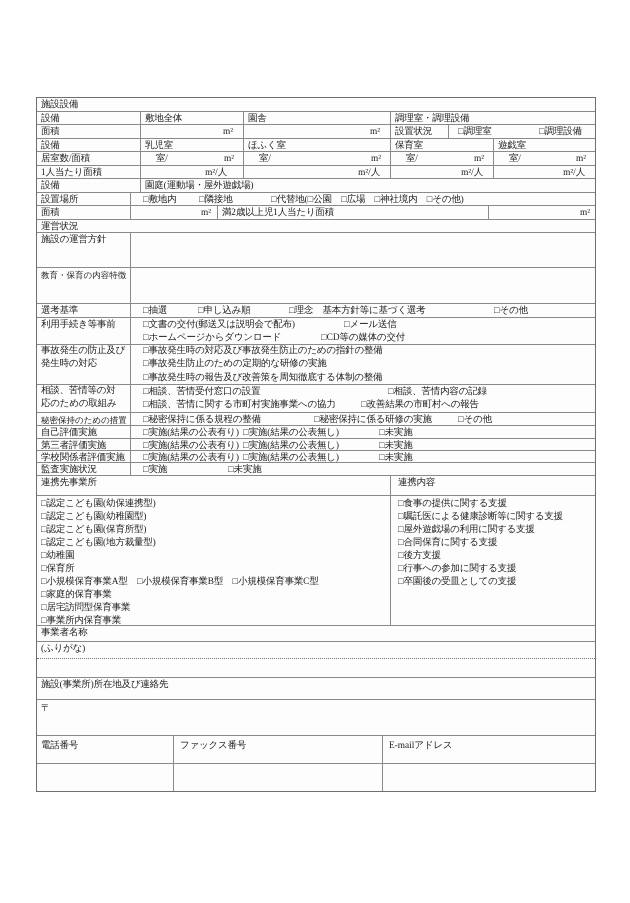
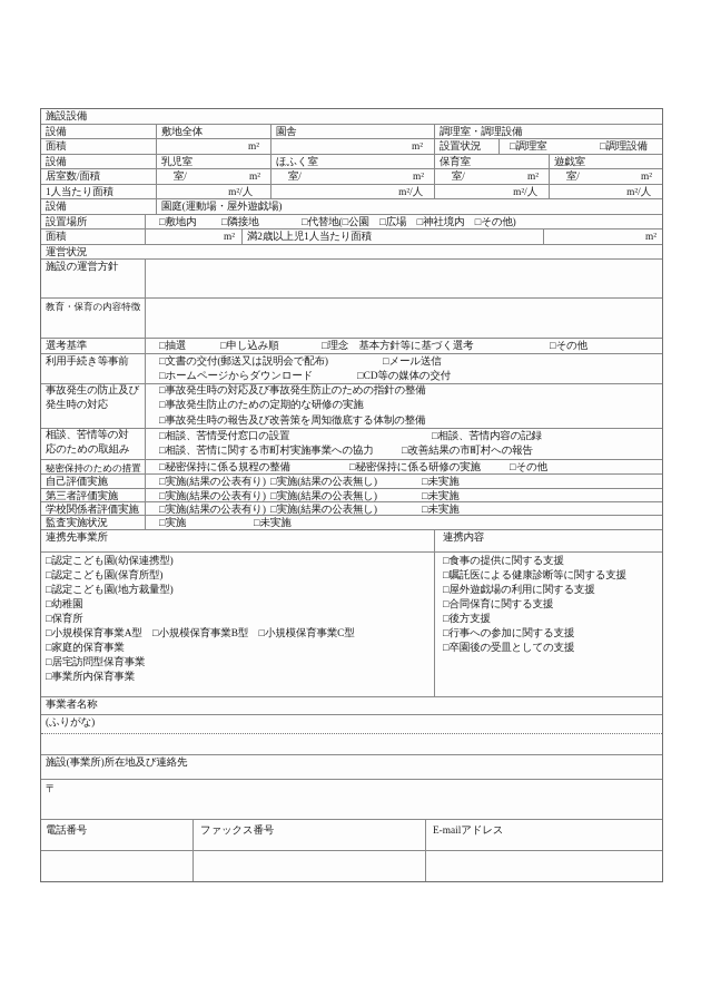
  施設設備
  設備
  敷地全体
  園舎
  調理室・調理設備
  面積
  m²
  m²
  設置状況
  □調理室
  □調理設備
  設備
  乳児室
  ほふく室
  保育室
  遊戯室
  居室数/面積
  室/
  m²
  室/
  m²
  室/
  m²
  室/
  m²
  1人当たり面積
  m²/人
  m²/人
  m²/人
  m²/人
  設備
  園庭(運動場・屋外遊戯場)
  設置場所
  □敷地内
  □隣接地
  □代替地(□公園 □広場 □神社境内 □その他)
  面積
  m²
  満2歳以上児1人当たり面積
  m²
  運営状況
  施設の運営方針
  教育・保育の内容特徴
  選考基準
  □抽選
  □申し込み順
  □理念 基本方針等に基づく選考
  □その他
  利用手続き等事前
  □文書の交付(郵送又は説明会で配布)
  □メール送信
  □ホームページからダウンロード
  □CD等の媒体の交付
  事故発生の防止及び
  発生時の対応
  □事故発生時の対応及び事故発生防止のための指針の整備
  □事故発生防止のための定期的な研修の実施
  □事故発生時の報告及び改善策を周知徹底する体制の整備
  相談、苦情等の対
  応のための取組み
  □相談、苦情受付窓口の設置
  □相談、苦情内容の記録
  □相談、苦情に関する市町村実施事業への協力
  □改善結果の市町村への報告
  秘密保持のための措置
  □秘密保持に係る規程の整備
  □秘密保持に係る研修の実施
  □その他
  自己評価実施
  □実施(結果の公表有り)
  □実施(結果の公表無し)
  □未実施
  第三者評価実施
  □実施(結果の公表有り)
  □実施(結果の公表無し)
  □未実施
  学校関係者評価実施
  □実施(結果の公表有り)
  □実施(結果の公表無し)
  □未実施
  監査実施状況
  □実施
  □未実施
  連携先事業所
  連携内容
  □認定こども園(幼保連携型)
- □認定こども園(幼稚園型)
  □認定こども園(保育所型)
  □認定こども園(地方裁量型)
  □幼稚園
  □保育所
  □小規模保育事業A型 □小規模保育事業B型 □小規模保育事業C型
  □家庭的保育事業
  □居宅訪問型保育事業
  □事業所内保育事業
  □食事の提供に関する支援
  □嘱託医による健康診断等に関する支援
  □屋外遊戯場の利用に関する支援
  □合同保育に関する支援
  □後方支援
  □行事への参加に関する支援
  □卒園後の受皿としての支援
  事業者名称
  (ふりがな)
  施設(事業所)所在地及び連絡先
  〒
  電話番号
  ファックス番号
  E-mailアドレス
